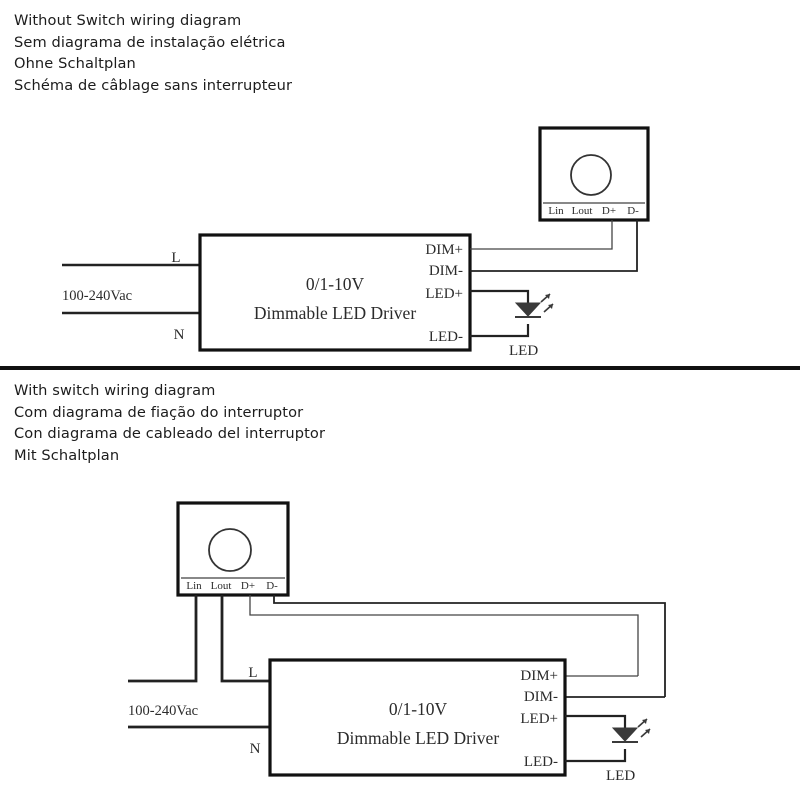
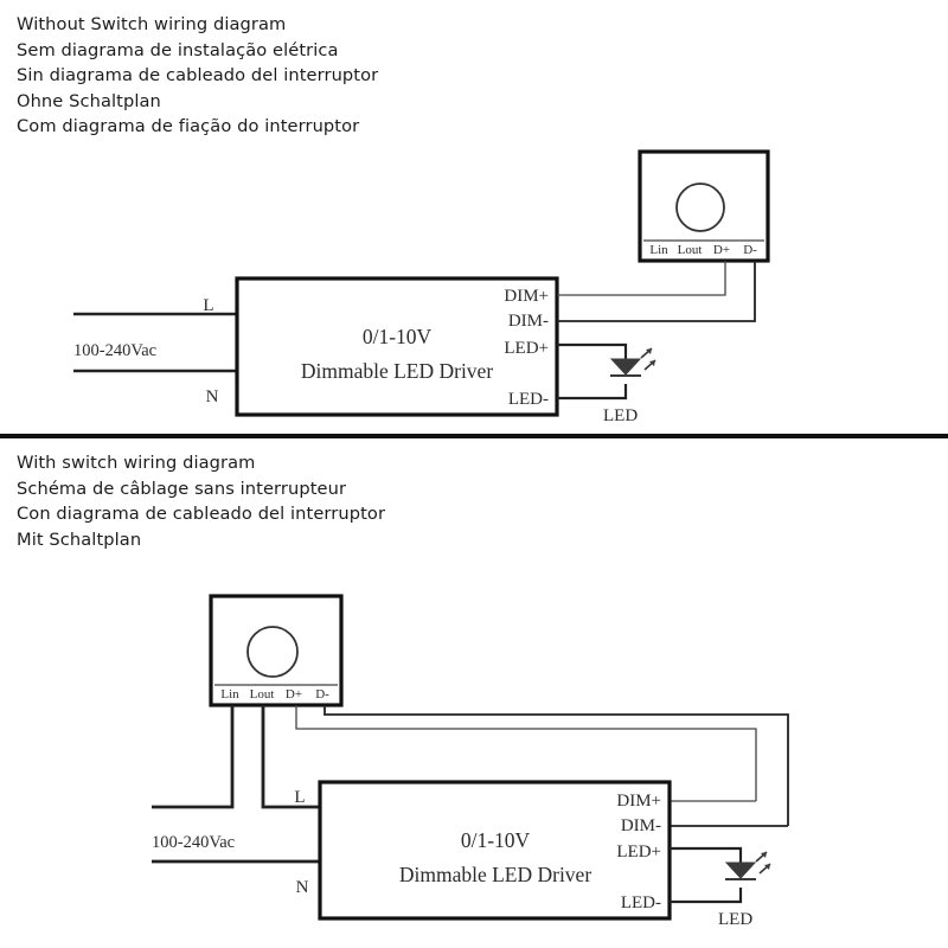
  Without Switch wiring diagram
  Sem diagrama de instalação elétrica
+ Sin diagrama de cableado del interruptor
  Ohne Schaltplan
- Schéma de câblage sans interrupteur
+ Com diagrama de fiação do interruptor
  100-240Vac
  L
  N
  0/1-10V
  Dimmable LED Driver
  DIM+
  DIM-
  LED+
  LED-
  Lin
  Lout
  D+
  D-
  LED
  With switch wiring diagram
- Com diagrama de fiação do interruptor
+ Schéma de câblage sans interrupteur
  Con diagrama de cableado del interruptor
  Mit Schaltplan
  Lin
  Lout
  D+
  D-
  100-240Vac
  L
  N
  0/1-10V
  Dimmable LED Driver
  DIM+
  DIM-
  LED+
  LED-
  LED
